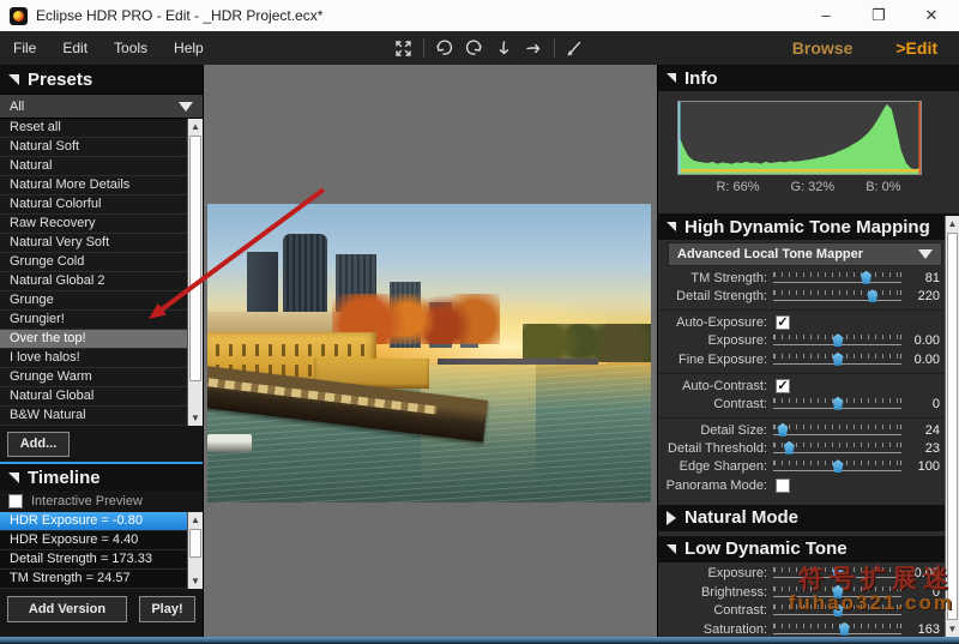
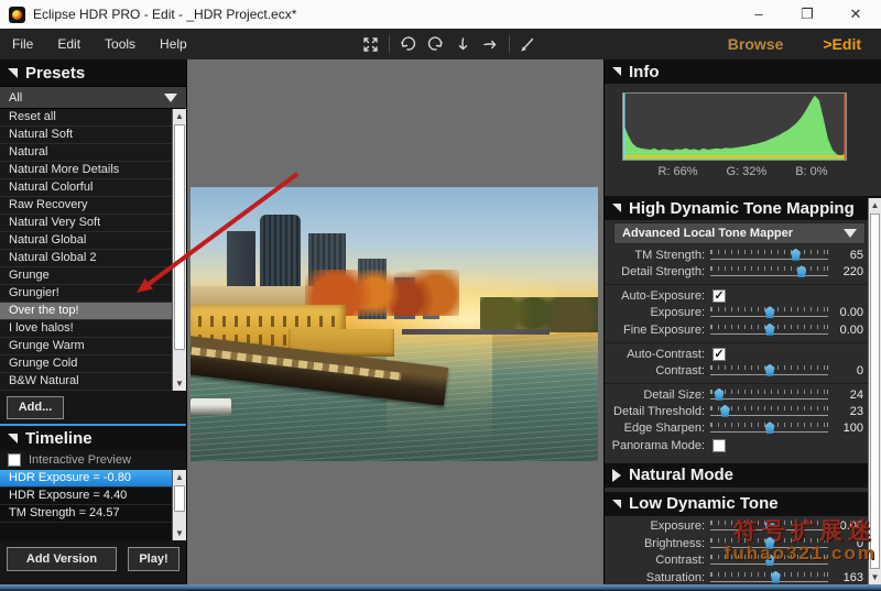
  Eclipse HDR PRO - Edit - _HDR Project.ecx*
  –
  ❐
  ✕
  File
  Edit
  Tools
  Help
  Browse
  >Edit
  Presets
  All
  Reset all
  Natural Soft
  Natural
  Natural More Details
  Natural Colorful
  Raw Recovery
  Natural Very Soft
- Grunge Cold
+ Natural Global
  Natural Global 2
  Grunge
  Grungier!
  Over the top!
  I love halos!
  Grunge Warm
- Natural Global
+ Grunge Cold
  B&W Natural
  ▲
  ▼
  Add...
  Timeline
  Interactive Preview
  HDR Exposure = -0.80
  HDR Exposure = 4.40
- Detail Strength = 173.33
  TM Strength = 24.57
  ▲
  ▼
  Add Version
  Play!
  Info
  R: 66%
  G: 32%
  B: 0%
  High Dynamic Tone Mapping
  Advanced Local Tone Mapper
  TM Strength:
- 81
+ 65
  Detail Strength:
  220
  Auto-Exposure:
  ✓
  Exposure:
  0.00
  Fine Exposure:
  0.00
  Auto-Contrast:
  ✓
  Contrast:
  0
  Detail Size:
  24
  Detail Threshold:
  23
  Edge Sharpen:
  100
  Panorama Mode:
  Natural Mode
  Low Dynamic Tone
  Exposure:
  0.00
  Brightness:
  0
  Contrast:
  Saturation:
  163
  ▲
  ▼
  符号扩展迷
  fuhao321.com
